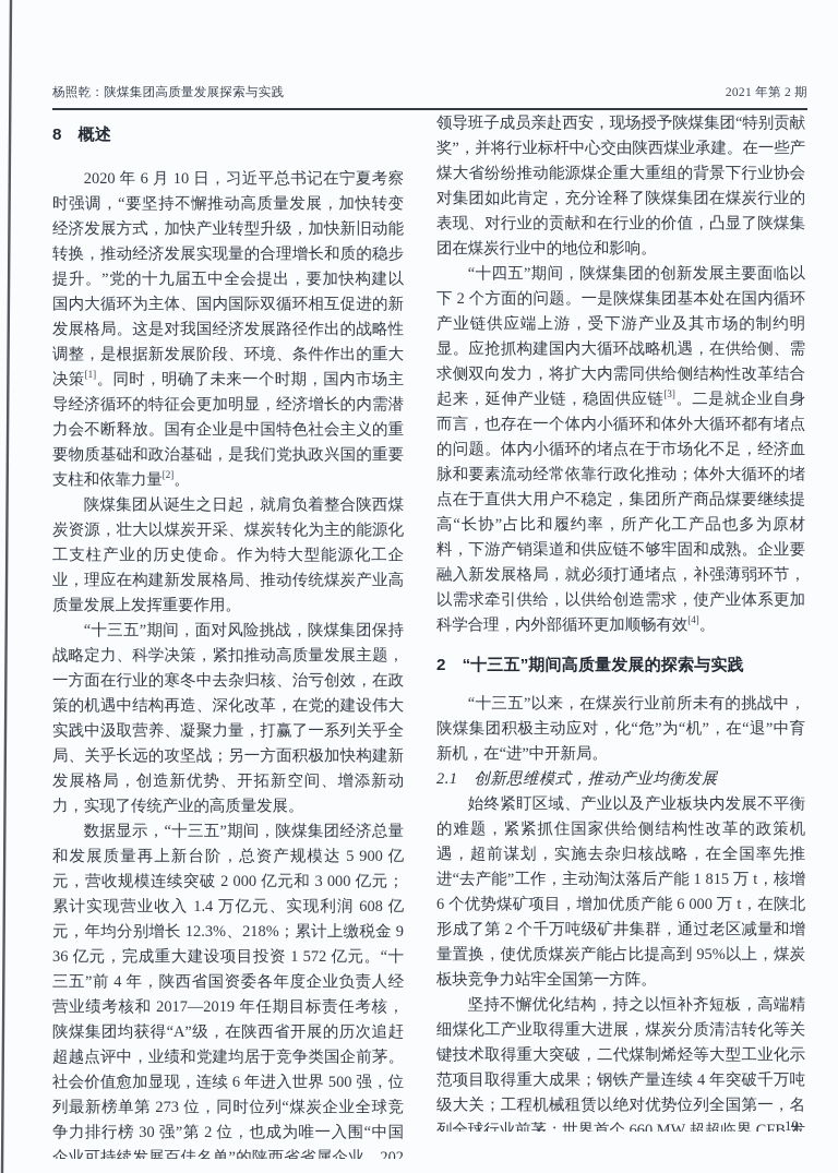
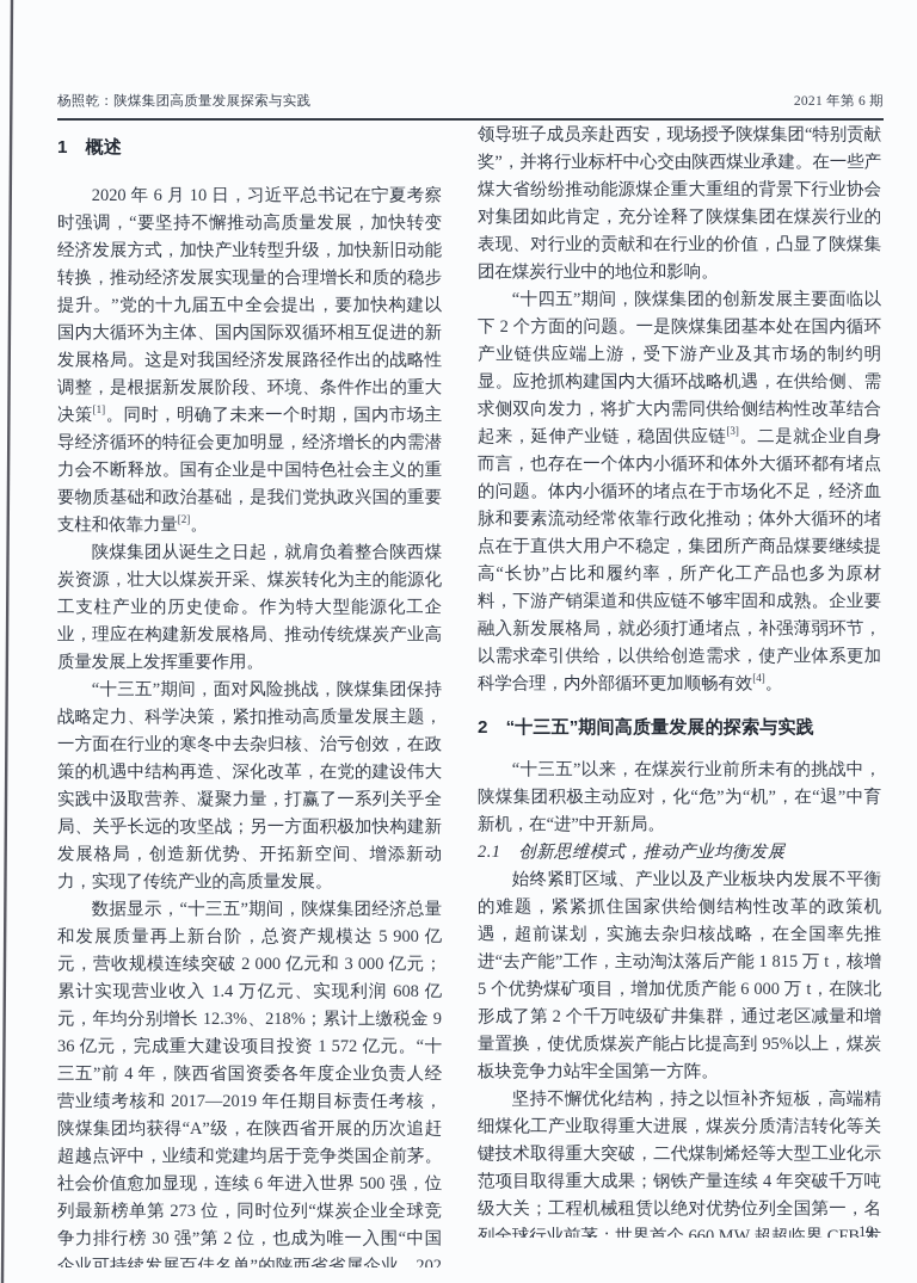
  杨照乾：陕煤集团高质量发展探索与实践
- 2021 年第 2 期
+ 2021 年第 6 期
- 8 概述
+ 1 概述
  2020 年 6 月 10 日，习近平总书记在宁夏考察时强调，“要坚持不懈推动高质量发展，加快转变经济发展方式，加快产业转型升级，加快新旧动能转换，推动经济发展实现量的合理增长和质的稳步提升。”党的十九届五中全会提出，要加快构建以国内大循环为主体、国内国际双循环相互促进的新发展格局。这是对我国经济发展路径作出的战略性调整，是根据新发展阶段、环境、条件作出的重大决策[1]。同时，明确了未来一个时期，国内市场主导经济循环的特征会更加明显，经济增长的内需潜力会不断释放。国有企业是中国特色社会主义的重要物质基础和政治基础，是我们党执政兴国的重要支柱和依靠力量[2]。
  陕煤集团从诞生之日起，就肩负着整合陕西煤炭资源，壮大以煤炭开采、煤炭转化为主的能源化工支柱产业的历史使命。作为特大型能源化工企业，理应在构建新发展格局、推动传统煤炭产业高质量发展上发挥重要作用。
  “十三五”期间，面对风险挑战，陕煤集团保持战略定力、科学决策，紧扣推动高质量发展主题，一方面在行业的寒冬中去杂归核、治亏创效，在政策的机遇中结构再造、深化改革，在党的建设伟大实践中汲取营养、凝聚力量，打赢了一系列关乎全局、关乎长远的攻坚战；另一方面积极加快构建新发展格局，创造新优势、开拓新空间、增添新动力，实现了传统产业的高质量发展。
  数据显示，“十三五”期间，陕煤集团经济总量和发展质量再上新台阶，总资产规模达 5 900 亿元，营收规模连续突破 2 000 亿元和 3 000 亿元；累计实现营业收入 1.4 万亿元、实现利润 608 亿元，年均分别增长 12.3%、218%；累计上缴税金 936 亿元，完成重大建设项目投资 1 572 亿元。“十三五”前 4 年，陕西省国资委各年度企业负责人经营业绩考核和 2017—2019 年任期目标责任考核，陕煤集团均获得“A”级，在陕西省开展的历次追赶超越点评中，业绩和党建均居于竞争类国企前茅。社会价值愈加显现，连续 6 年进入世界 500 强，位列最新榜单第 273 位，同时位列“煤炭企业全球竞争力排行榜 30 强”第 2 位，也成为唯一入围“中国企业可持续发展百佳名单”的陕西省省属企业。202
  领导班子成员亲赴西安，现场授予陕煤集团“特别贡献奖”，并将行业标杆中心交由陕西煤业承建。在一些产煤大省纷纷推动能源煤企重大重组的背景下行业协会对集团如此肯定，充分诠释了陕煤集团在煤炭行业的表现、对行业的贡献和在行业的价值，凸显了陕煤集团在煤炭行业中的地位和影响。
  “十四五”期间，陕煤集团的创新发展主要面临以下 2 个方面的问题。一是陕煤集团基本处在国内循环产业链供应端上游，受下游产业及其市场的制约明显。应抢抓构建国内大循环战略机遇，在供给侧、需求侧双向发力，将扩大内需同供给侧结构性改革结合起来，延伸产业链，稳固供应链[3]。二是就企业自身而言，也存在一个体内小循环和体外大循环都有堵点的问题。体内小循环的堵点在于市场化不足，经济血脉和要素流动经常依靠行政化推动；体外大循环的堵点在于直供大用户不稳定，集团所产商品煤要继续提高“长协”占比和履约率，所产化工产品也多为原材料，下游产销渠道和供应链不够牢固和成熟。企业要融入新发展格局，就必须打通堵点，补强薄弱环节，以需求牵引供给，以供给创造需求，使产业体系更加科学合理，内外部循环更加顺畅有效[4]。
  2 “十三五”期间高质量发展的探索与实践
  “十三五”以来，在煤炭行业前所未有的挑战中，陕煤集团积极主动应对，化“危”为“机”，在“退”中育新机，在“进”中开新局。
  2.1 创新思维模式，推动产业均衡发展
- 始终紧盯区域、产业以及产业板块内发展不平衡的难题，紧紧抓住国家供给侧结构性改革的政策机遇，超前谋划，实施去杂归核战略，在全国率先推进“去产能”工作，主动淘汰落后产能 1 815 万 t，核增 6 个优势煤矿项目，增加优质产能 6 000 万 t，在陕北形成了第 2 个千万吨级矿井集群，通过老区减量和增量置换，使优质煤炭产能占比提高到 95%以上，煤炭板块竞争力站牢全国第一方阵。
+ 始终紧盯区域、产业以及产业板块内发展不平衡的难题，紧紧抓住国家供给侧结构性改革的政策机遇，超前谋划，实施去杂归核战略，在全国率先推进“去产能”工作，主动淘汰落后产能 1 815 万 t，核增 5 个优势煤矿项目，增加优质产能 6 000 万 t，在陕北形成了第 2 个千万吨级矿井集群，通过老区减量和增量置换，使优质煤炭产能占比提高到 95%以上，煤炭板块竞争力站牢全国第一方阵。
  坚持不懈优化结构，持之以恒补齐短板，高端精细煤化工产业取得重大进展，煤炭分质清洁转化等关键技术取得重大突破，二代煤制烯烃等大型工业化示范项目取得重大成果；钢铁产量连续 4 年突破千万吨级大关；工程机械租赁以绝对优势位列全国第一，名列全球行业前茅；世界首个 660 MW 超超临界 CFB 发
  19
